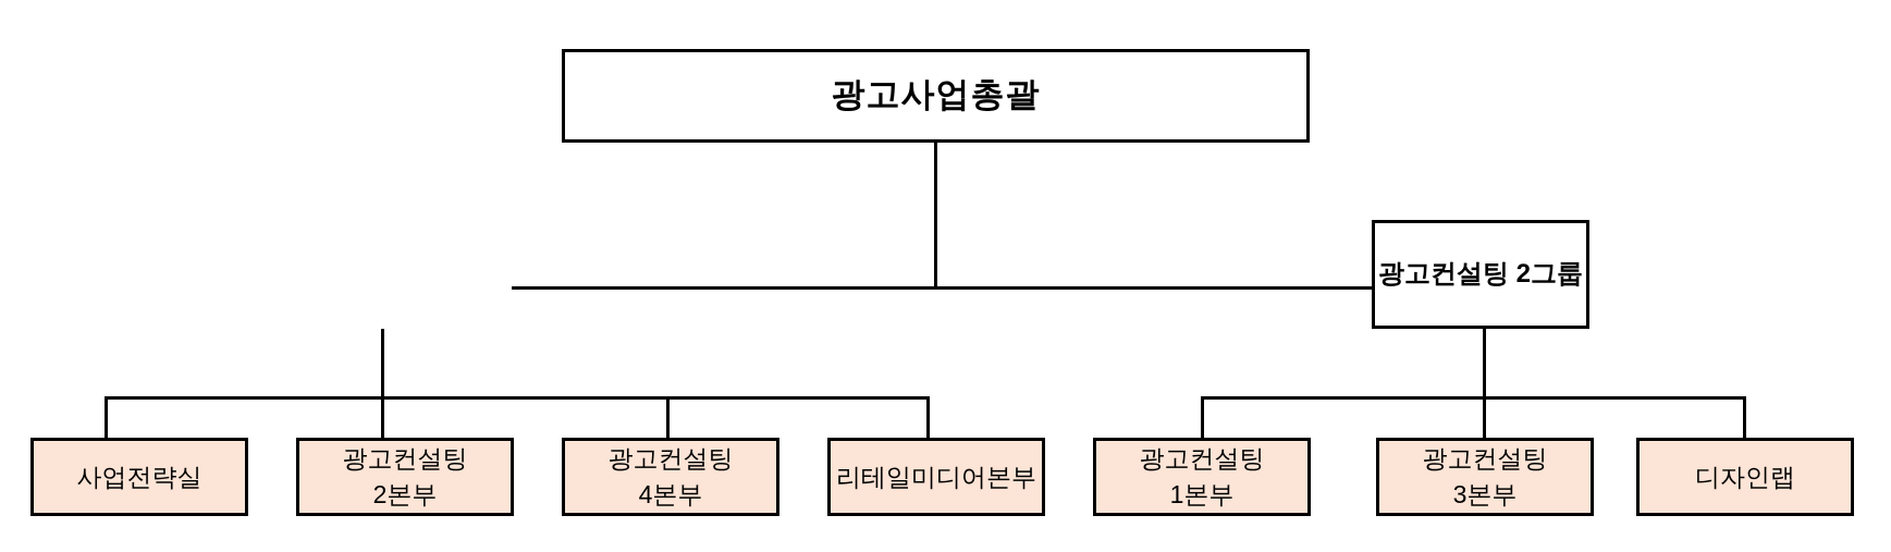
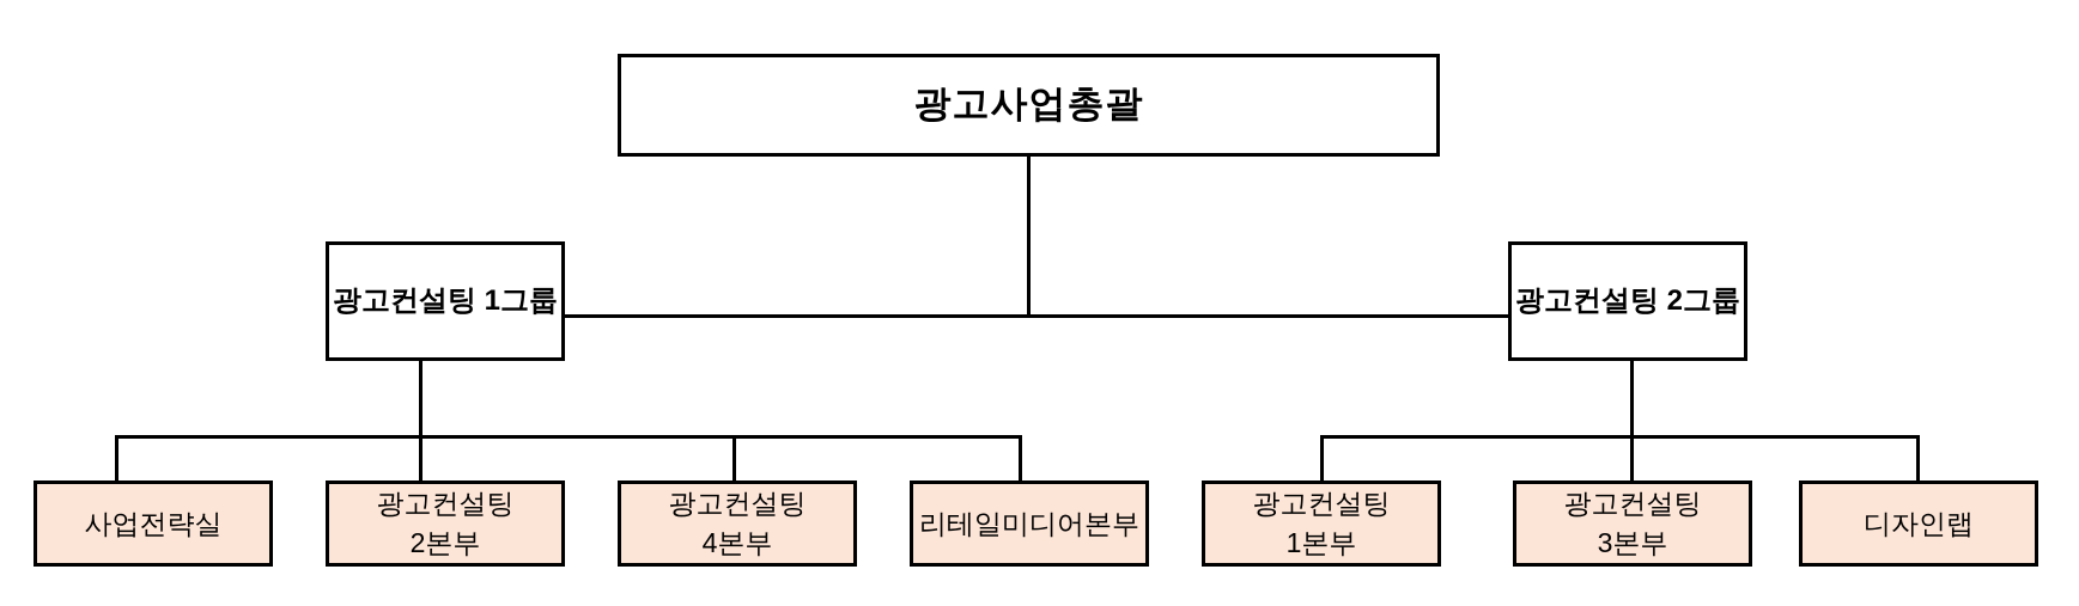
  광고사업총괄
+ 광고컨설팅 1그룹
  광고컨설팅 2그룹
  사업전략실
  광고컨설팅
  2본부
  광고컨설팅
  4본부
  리테일미디어본부
  광고컨설팅
  1본부
  광고컨설팅
  3본부
  디자인랩
